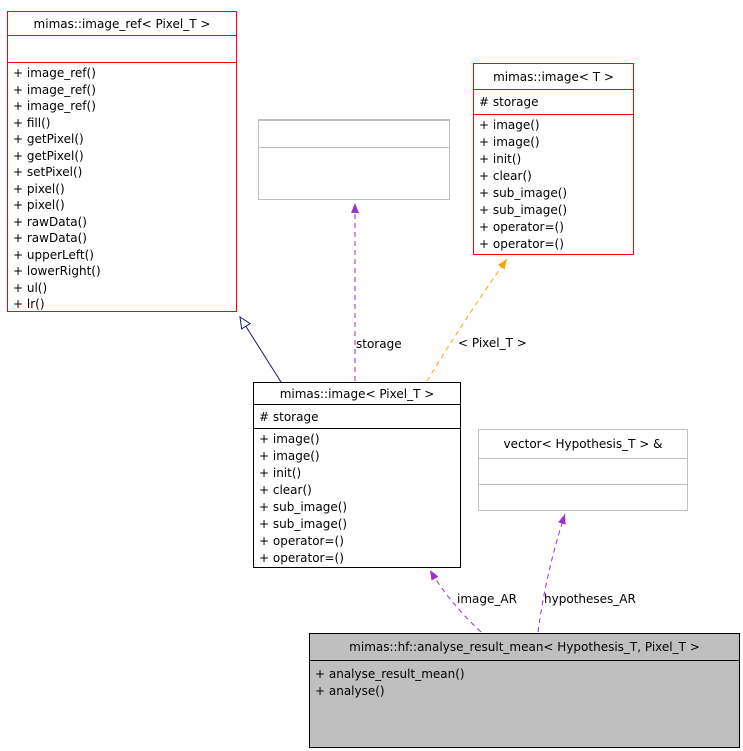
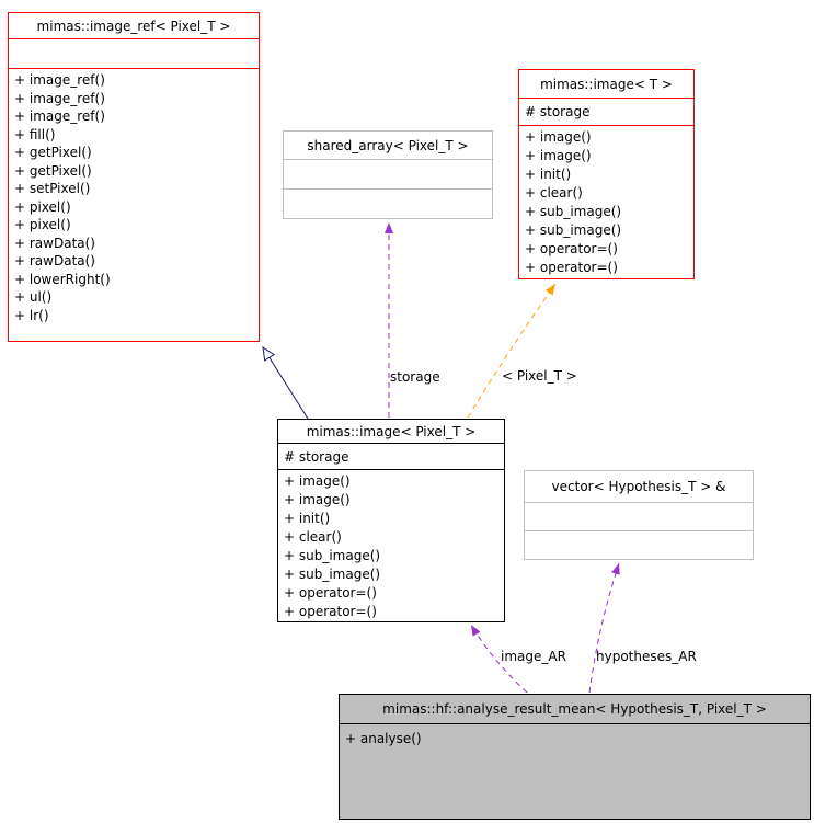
  mimas::image_ref< Pixel_T >
  + image_ref()
  + image_ref()
  + image_ref()
  + fill()
  + getPixel()
  + getPixel()
  + setPixel()
  + pixel()
  + pixel()
  + rawData()
  + rawData()
- + upperLeft()
  + lowerRight()
  + ul()
  + lr()
+ shared_array< Pixel_T >
  mimas::image< T >
  # storage
  + image()
  + image()
  + init()
  + clear()
  + sub_image()
  + sub_image()
  + operator=()
  + operator=()
  mimas::image< Pixel_T >
  # storage
  + image()
  + image()
  + init()
  + clear()
  + sub_image()
  + sub_image()
  + operator=()
  + operator=()
  vector< Hypothesis_T > &
  mimas::hf::analyse_result_mean< Hypothesis_T, Pixel_T >
- + analyse_result_mean()
  + analyse()
  storage
  < Pixel_T >
  image_AR
  hypotheses_AR
